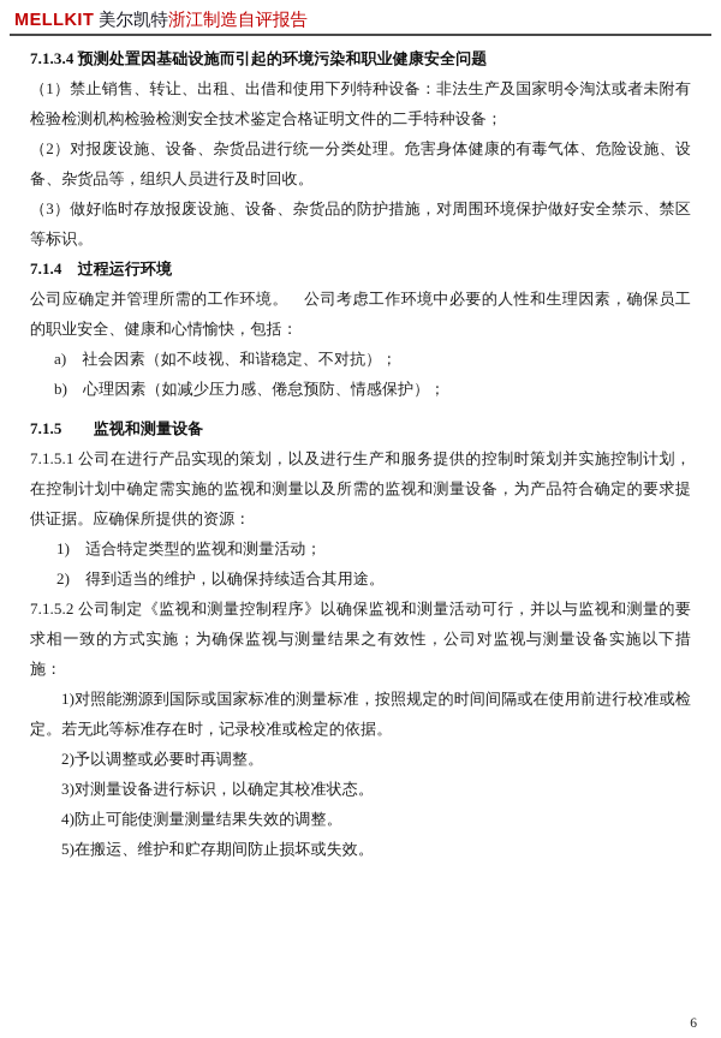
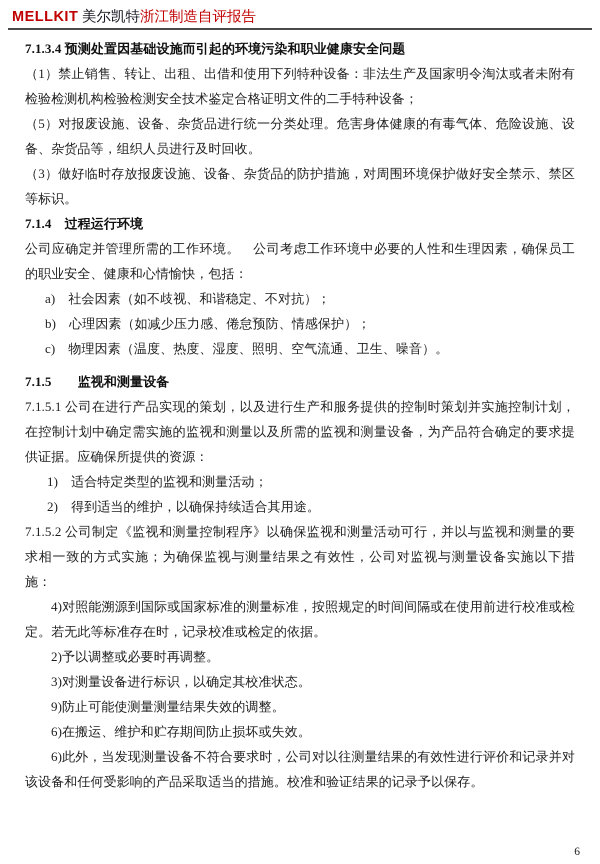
  MELLKIT 美尔凯特浙江制造自评报告
  7.1.3.4 预测处置因基础设施而引起的环境污染和职业健康安全问题
  （1）禁止销售、转让、出租、出借和使用下列特种设备：非法生产及国家明令淘汰或者未附有检验检测机构检验检测安全技术鉴定合格证明文件的二手特种设备；
- （2）对报废设施、设备、杂货品进行统一分类处理。危害身体健康的有毒气体、危险设施、设备、杂货品等，组织人员进行及时回收。
+ （5）对报废设施、设备、杂货品进行统一分类处理。危害身体健康的有毒气体、危险设施、设备、杂货品等，组织人员进行及时回收。
  （3）做好临时存放报废设施、设备、杂货品的防护措施，对周围环境保护做好安全禁示、禁区等标识。
  7.1.4 过程运行环境
  公司应确定并管理所需的工作环境。 公司考虑工作环境中必要的人性和生理因素，确保员工的职业安全、健康和心情愉快，包括：
  a) 社会因素（如不歧视、和谐稳定、不对抗）；
  b) 心理因素（如减少压力感、倦怠预防、情感保护）；
+ c) 物理因素（温度、热度、湿度、照明、空气流通、卫生、噪音）。
  7.1.5 监视和测量设备
  7.1.5.1 公司在进行产品实现的策划，以及进行生产和服务提供的控制时策划并实施控制计划，在控制计划中确定需实施的监视和测量以及所需的监视和测量设备，为产品符合确定的要求提供证据。应确保所提供的资源：
  1) 适合特定类型的监视和测量活动；
  2) 得到适当的维护，以确保持续适合其用途。
  7.1.5.2 公司制定《监视和测量控制程序》以确保监视和测量活动可行，并以与监视和测量的要求相一致的方式实施；为确保监视与测量结果之有效性，公司对监视与测量设备实施以下措施：
- 1)对照能溯源到国际或国家标准的测量标准，按照规定的时间间隔或在使用前进行校准或检定。若无此等标准存在时，记录校准或检定的依据。
+ 4)对照能溯源到国际或国家标准的测量标准，按照规定的时间间隔或在使用前进行校准或检定。若无此等标准存在时，记录校准或检定的依据。
  2)予以调整或必要时再调整。
  3)对测量设备进行标识，以确定其校准状态。
- 4)防止可能使测量测量结果失效的调整。
+ 9)防止可能使测量测量结果失效的调整。
- 5)在搬运、维护和贮存期间防止损坏或失效。
+ 6)在搬运、维护和贮存期间防止损坏或失效。
+ 6)此外，当发现测量设备不符合要求时，公司对以往测量结果的有效性进行评价和记录并对该设备和任何受影响的产品采取适当的措施。校准和验证结果的记录予以保存。
  6
